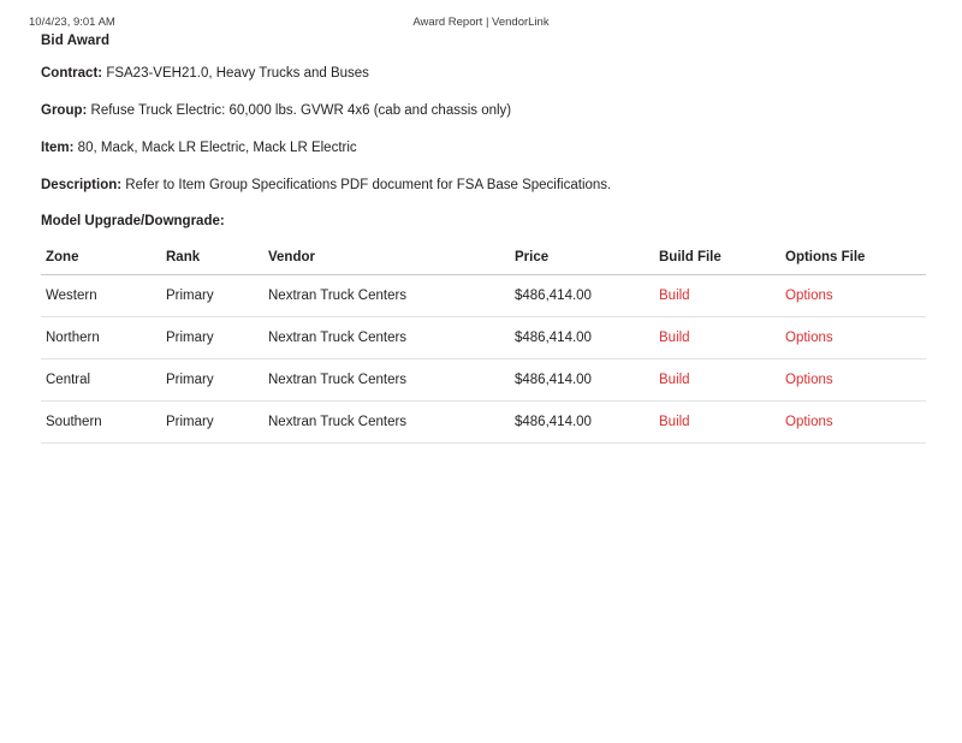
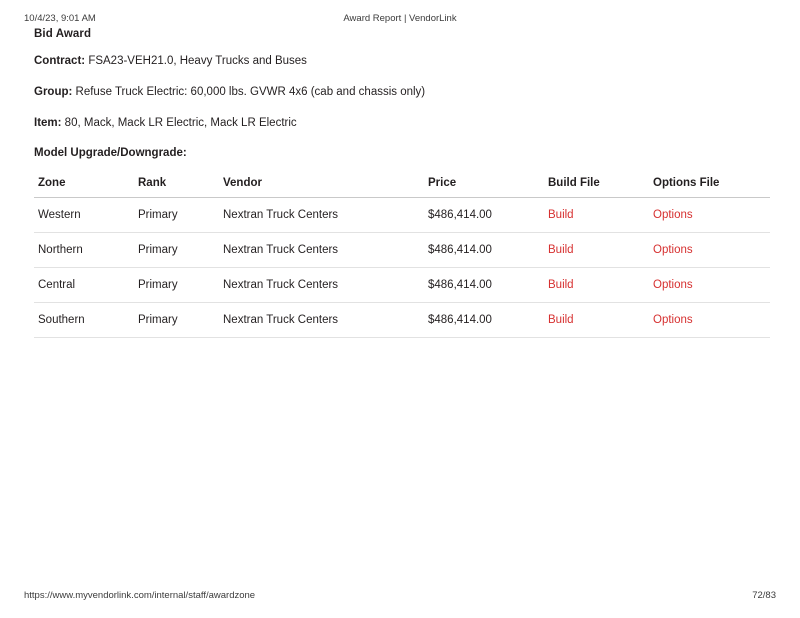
  10/4/23, 9:01 AM
  Award Report | VendorLink
  Bid Award
  Contract: FSA23-VEH21.0, Heavy Trucks and Buses
  Group: Refuse Truck Electric: 60,000 lbs. GVWR 4x6 (cab and chassis only)
  Item: 80, Mack, Mack LR Electric, Mack LR Electric
- Description: Refer to Item Group Specifications PDF document for FSA Base Specifications.
  Model Upgrade/Downgrade:
  Zone	Rank	Vendor	Price	Build File	Options File
  Western	Primary	Nextran Truck Centers	$486,414.00	Build	Options
  Northern	Primary	Nextran Truck Centers	$486,414.00	Build	Options
  Central	Primary	Nextran Truck Centers	$486,414.00	Build	Options
  Southern	Primary	Nextran Truck Centers	$486,414.00	Build	Options
+ https://www.myvendorlink.com/internal/staff/awardzone
+ 72/83
